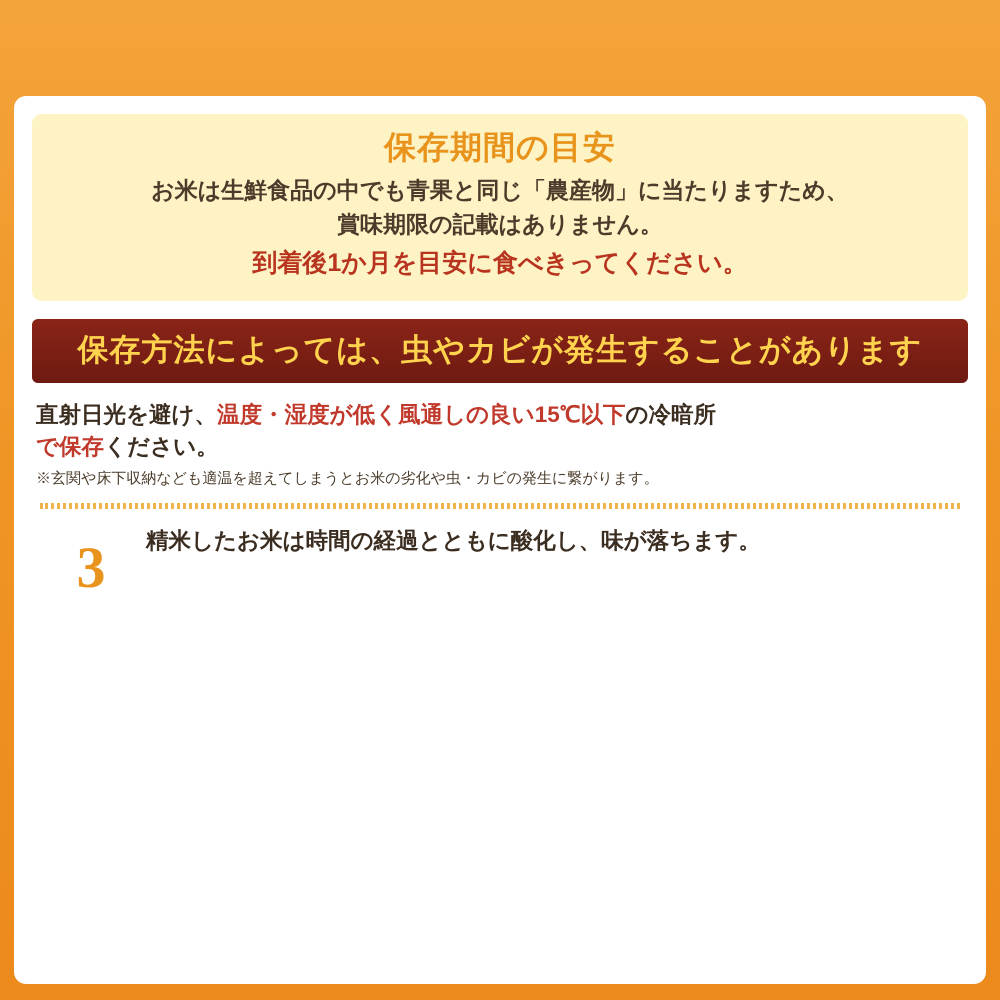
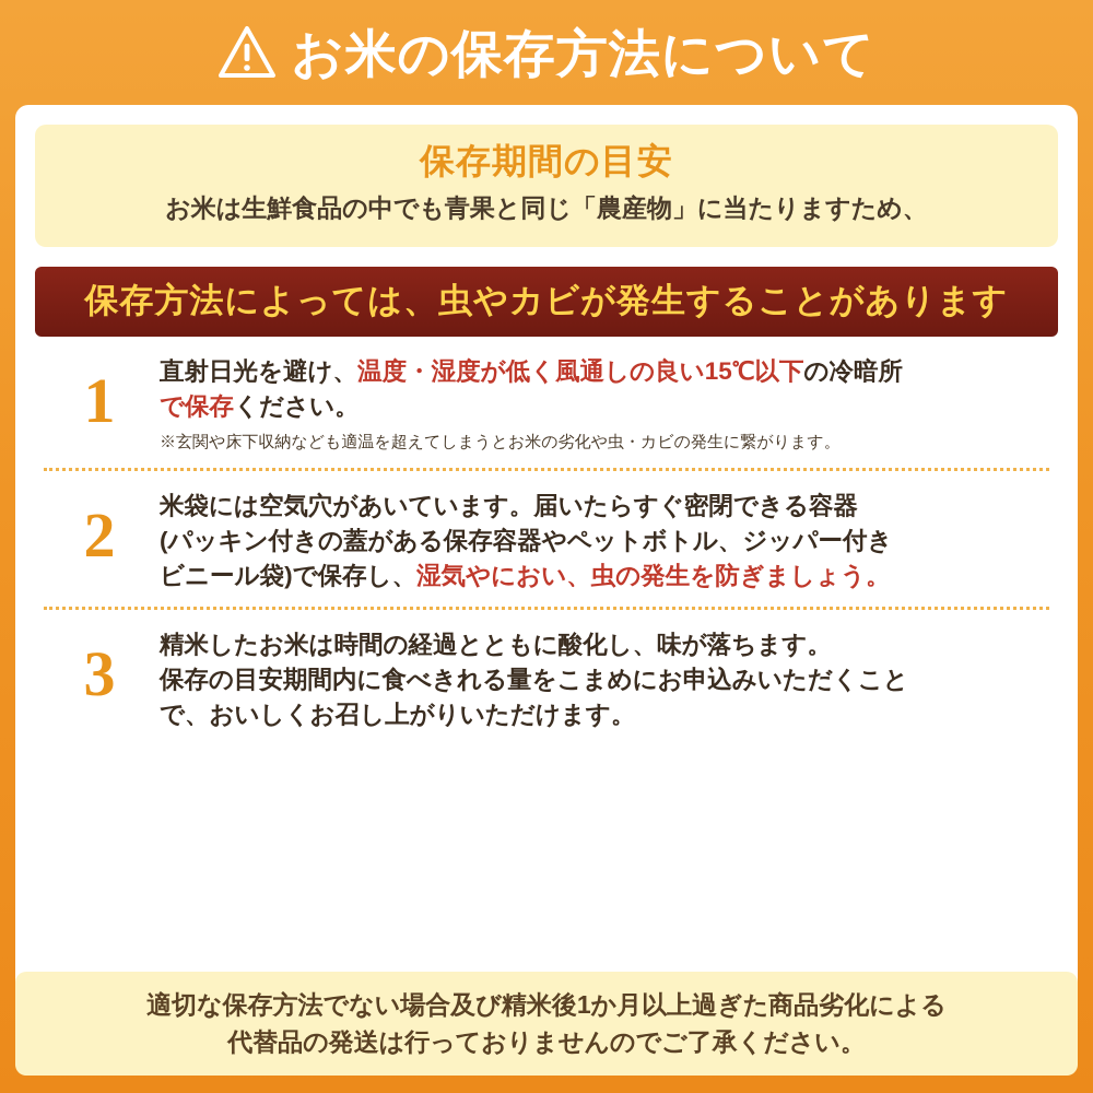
+ お米の保存方法について
  保存期間の目安
  お米は生鮮食品の中でも青果と同じ「農産物」に当たりますため、
- 賞味期限の記載はありません。
- 到着後1か月を目安に食べきってください。
  保存方法によっては、虫やカビが発生することがあります
+ 1
  直射日光を避け、温度・湿度が低く風通しの良い15℃以下の冷暗所
  で保存ください。
  ※玄関や床下収納なども適温を超えてしまうとお米の劣化や虫・カビの発生に繋がります。
+ 2
+ 米袋には空気穴があいています。届いたらすぐ密閉できる容器
+ (パッキン付きの蓋がある保存容器やペットボトル、ジッパー付き
+ ビニール袋)で保存し、湿気やにおい、虫の発生を防ぎましょう。
  3
  精米したお米は時間の経過とともに酸化し、味が落ちます。
+ 保存の目安期間内に食べきれる量をこまめにお申込みいただくこと
+ で、おいしくお召し上がりいただけます。
+ 適切な保存方法でない場合及び精米後1か月以上過ぎた商品劣化による
+ 代替品の発送は行っておりませんのでご了承ください。
